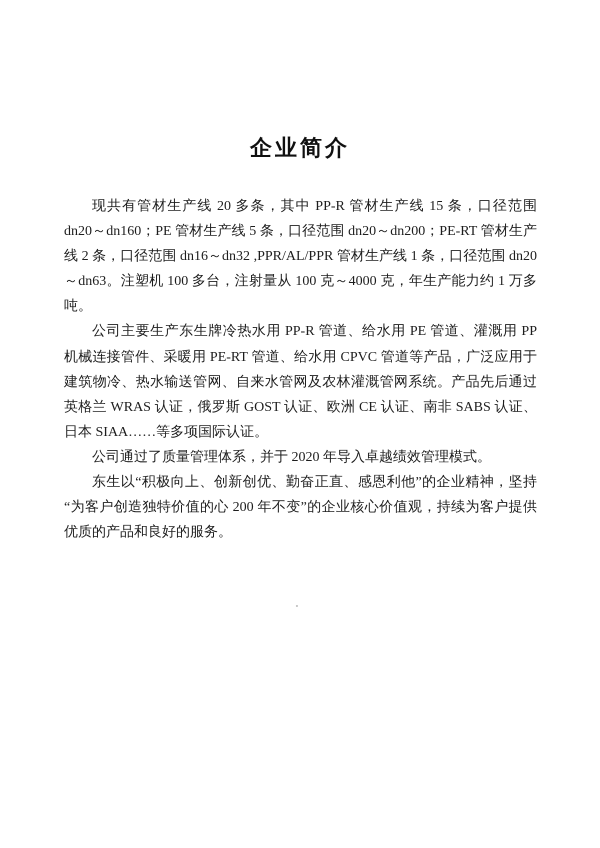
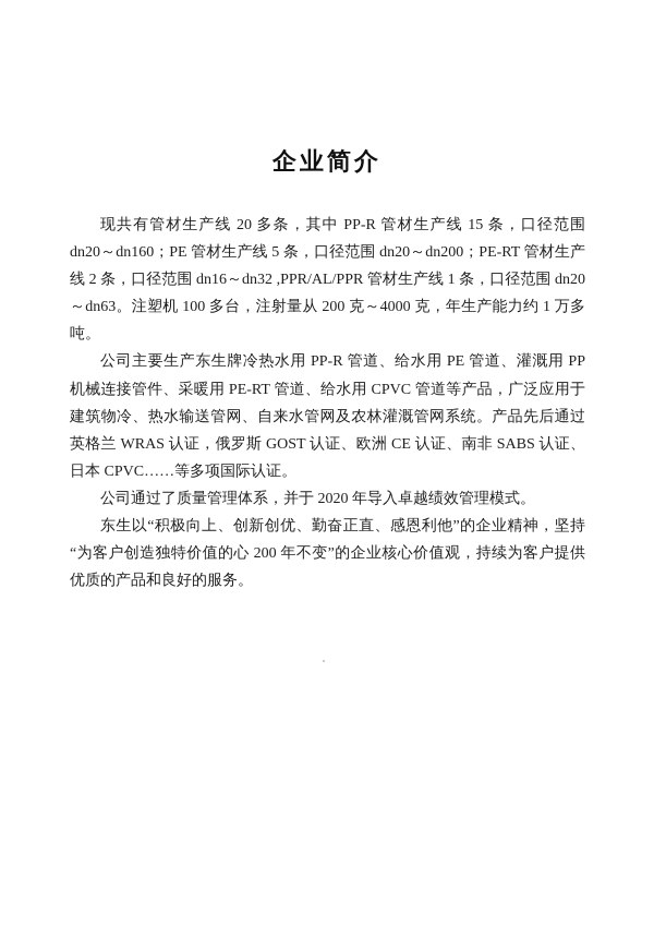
  企业简介
- 现共有管材生产线 20 多条，其中 PP-R 管材生产线 15 条，口径范围 dn20～dn160；PE 管材生产线 5 条，口径范围 dn20～dn200；PE-RT 管材生产线 2 条，口径范围 dn16～dn32 ,PPR/AL/PPR 管材生产线 1 条，口径范围 dn20～dn63。注塑机 100 多台，注射量从 100 克～4000 克，年生产能力约 1 万多吨。
+ 现共有管材生产线 20 多条，其中 PP-R 管材生产线 15 条，口径范围 dn20～dn160；PE 管材生产线 5 条，口径范围 dn20～dn200；PE-RT 管材生产线 2 条，口径范围 dn16～dn32 ,PPR/AL/PPR 管材生产线 1 条，口径范围 dn20～dn63。注塑机 100 多台，注射量从 200 克～4000 克，年生产能力约 1 万多吨。
- 公司主要生产东生牌冷热水用 PP-R 管道、给水用 PE 管道、灌溉用 PP 机械连接管件、采暖用 PE-RT 管道、给水用 CPVC 管道等产品，广泛应用于建筑物冷、热水输送管网、自来水管网及农林灌溉管网系统。产品先后通过英格兰 WRAS 认证，俄罗斯 GOST 认证、欧洲 CE 认证、南非 SABS 认证、日本 SIAA……等多项国际认证。
+ 公司主要生产东生牌冷热水用 PP-R 管道、给水用 PE 管道、灌溉用 PP 机械连接管件、采暖用 PE-RT 管道、给水用 CPVC 管道等产品，广泛应用于建筑物冷、热水输送管网、自来水管网及农林灌溉管网系统。产品先后通过英格兰 WRAS 认证，俄罗斯 GOST 认证、欧洲 CE 认证、南非 SABS 认证、日本 CPVC……等多项国际认证。
  公司通过了质量管理体系，并于 2020 年导入卓越绩效管理模式。
  东生以“积极向上、创新创优、勤奋正直、感恩利他”的企业精神，坚持“为客户创造独特价值的心 200 年不变”的企业核心价值观，持续为客户提供优质的产品和良好的服务。
  。
